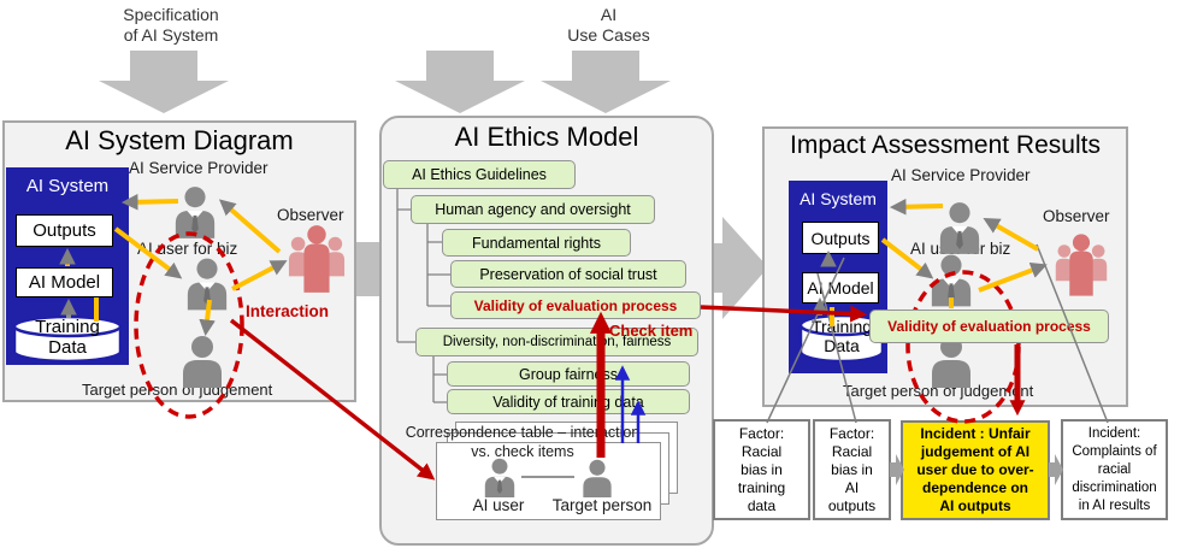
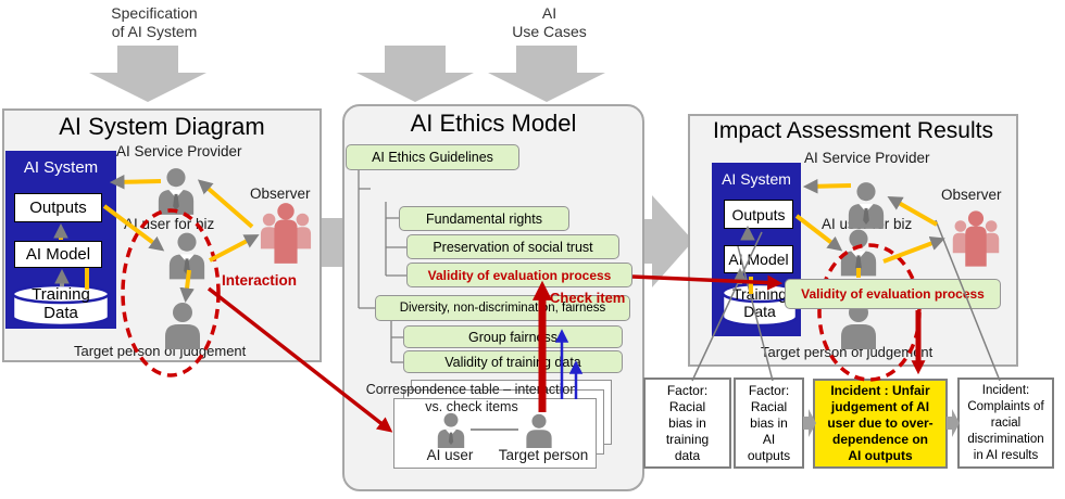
  Specification
  of AI System
  AI
  Use Cases
  AI System Diagram
  AI System
  Outputs
  AI Model
  Training
  Data
  AI Service Provider
  Observer
  Iser for biz
  Target peson of judgement
  Interaction
  AI Ethics Model
  AI Ethics Guidelines
- Human agency and oversight
  Fundamental rights
  Preservation of social trust
  Validity of evaluation process
  Diversity, non-discriminatn, fairness
  Group fairnss
  Validity of trainig data
  Check item
  Correspondence table – intecton
  vs. check items
  AI user
  Target person
  Impact Assessment Results
  AI System
  Outputs
  A Model
  Trining
  Data
  AI Service Provider
  Observer
  Target person of judgemnt
  Validity of evaluation process
  Factor:
  Racial
  bias in
  training
  data
  Factor:
  Racial
  bias in
  AI
  outputs
  Incident : Unfair
  judgement of AI
  user due to over-
  dependence on
  AI outputs
  Incident:
  Complaints of
  racial
  discrimination
  in AI results
